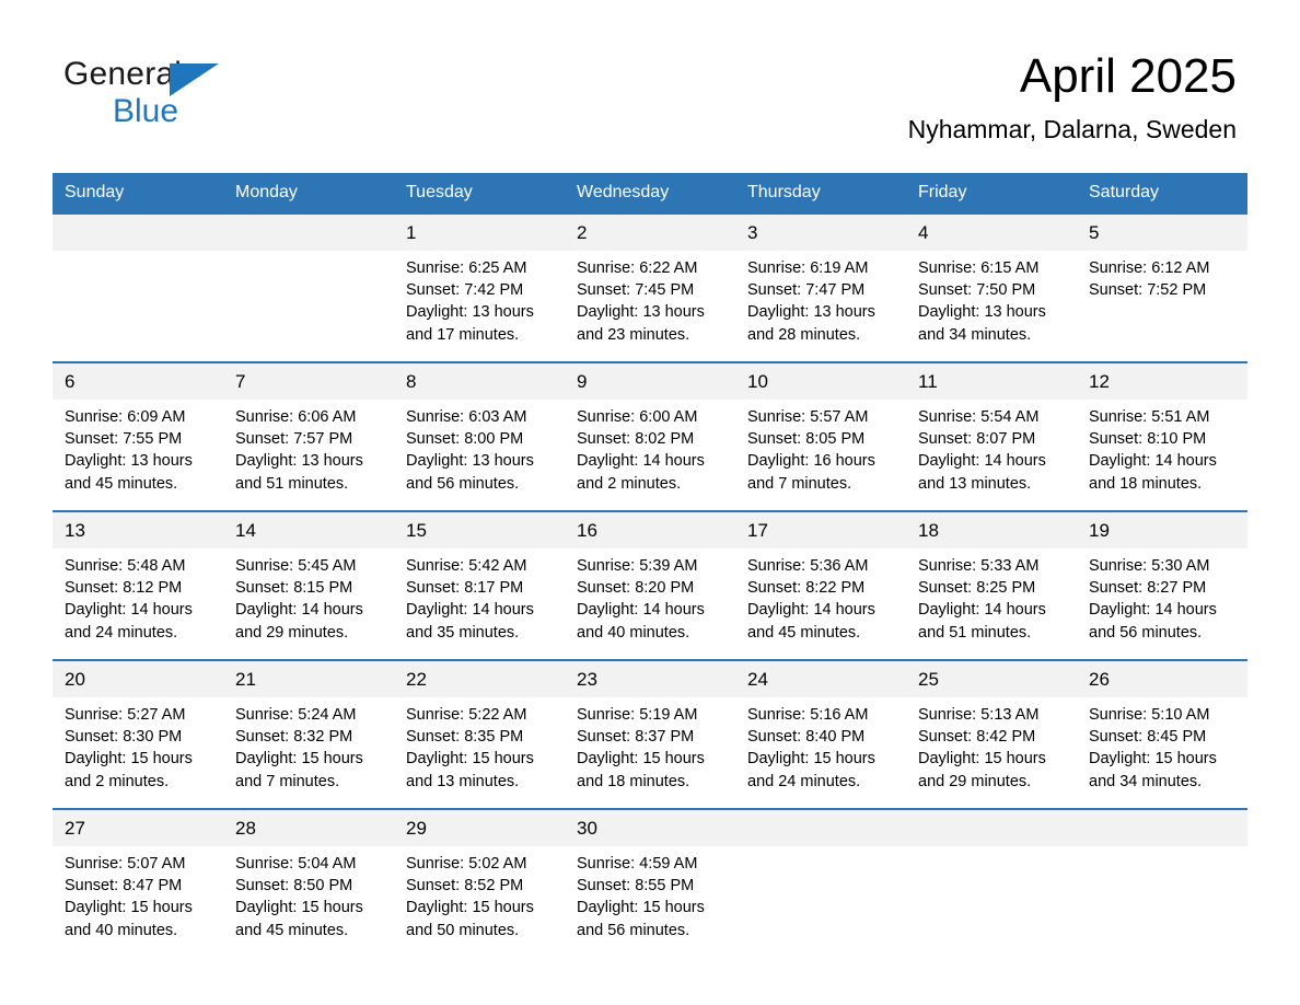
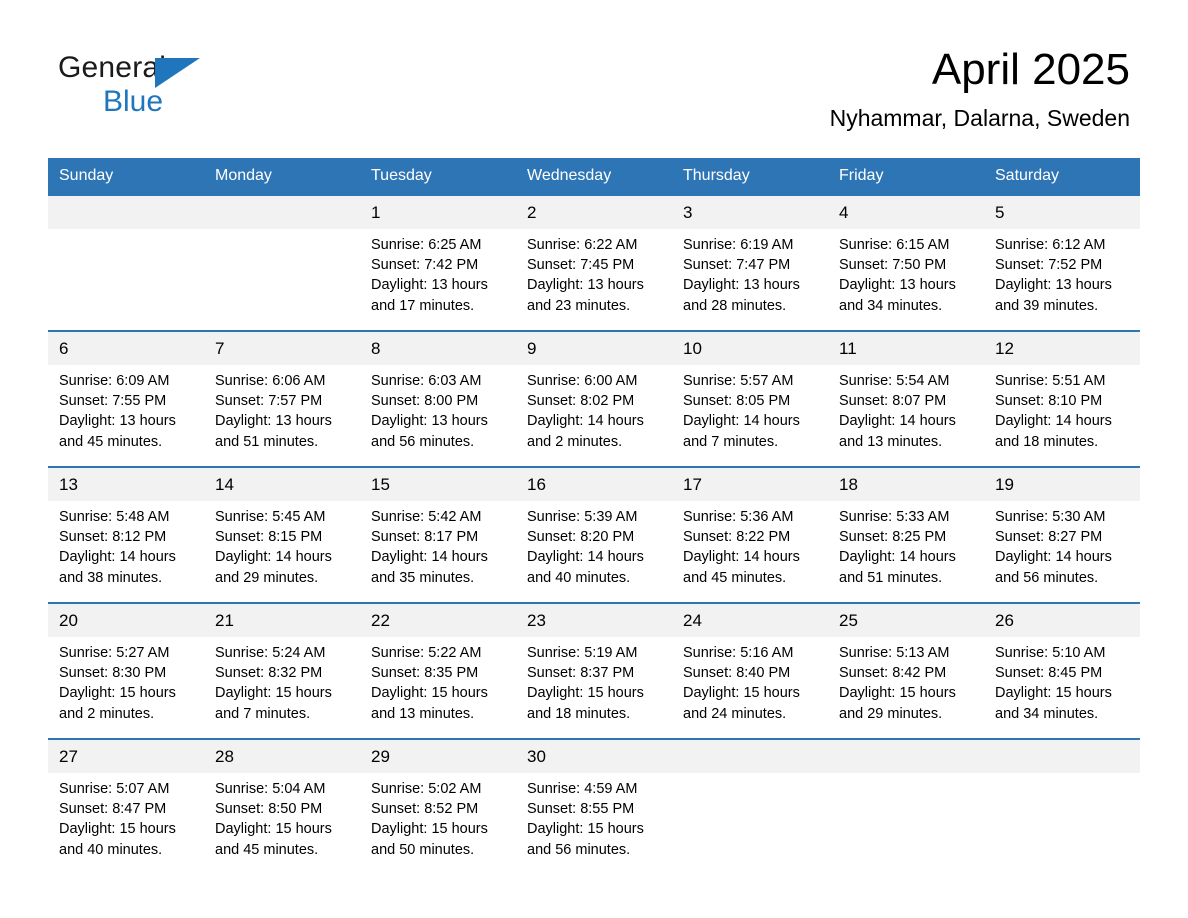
  General
  Blue
  April 2025
  Nyhammar, Dalarna, Sweden
  Sunday
  Monday
  Tuesday
  Wednesday
  Thursday
  Friday
  Saturday
  1
  2
  3
  4
  5
  Sunrise: 6:25 AM
  Sunset: 7:42 PM
  Daylight: 13 hours and 17 minutes.
  Sunrise: 6:22 AM
  Sunset: 7:45 PM
  Daylight: 13 hours and 23 minutes.
  Sunrise: 6:19 AM
  Sunset: 7:47 PM
  Daylight: 13 hours and 28 minutes.
  Sunrise: 6:15 AM
  Sunset: 7:50 PM
  Daylight: 13 hours and 34 minutes.
  Sunrise: 6:12 AM
  Sunset: 7:52 PM
+ Daylight: 13 hours and 39 minutes.
  6
  7
  8
  9
  10
  11
  12
  Sunrise: 6:09 AM
  Sunset: 7:55 PM
  Daylight: 13 hours and 45 minutes.
  Sunrise: 6:06 AM
  Sunset: 7:57 PM
  Daylight: 13 hours and 51 minutes.
  Sunrise: 6:03 AM
  Sunset: 8:00 PM
  Daylight: 13 hours and 56 minutes.
  Sunrise: 6:00 AM
  Sunset: 8:02 PM
  Daylight: 14 hours and 2 minutes.
  Sunrise: 5:57 AM
  Sunset: 8:05 PM
- Daylight: 16 hours and 7 minutes.
+ Daylight: 14 hours and 7 minutes.
  Sunrise: 5:54 AM
  Sunset: 8:07 PM
  Daylight: 14 hours and 13 minutes.
  Sunrise: 5:51 AM
  Sunset: 8:10 PM
  Daylight: 14 hours and 18 minutes.
  13
  14
  15
  16
  17
  18
  19
  Sunrise: 5:48 AM
  Sunset: 8:12 PM
- Daylight: 14 hours and 24 minutes.
+ Daylight: 14 hours and 38 minutes.
  Sunrise: 5:45 AM
  Sunset: 8:15 PM
  Daylight: 14 hours and 29 minutes.
  Sunrise: 5:42 AM
  Sunset: 8:17 PM
  Daylight: 14 hours and 35 minutes.
  Sunrise: 5:39 AM
  Sunset: 8:20 PM
  Daylight: 14 hours and 40 minutes.
  Sunrise: 5:36 AM
  Sunset: 8:22 PM
  Daylight: 14 hours and 45 minutes.
  Sunrise: 5:33 AM
  Sunset: 8:25 PM
  Daylight: 14 hours and 51 minutes.
  Sunrise: 5:30 AM
  Sunset: 8:27 PM
  Daylight: 14 hours and 56 minutes.
  20
  21
  22
  23
  24
  25
  26
  Sunrise: 5:27 AM
  Sunset: 8:30 PM
  Daylight: 15 hours and 2 minutes.
  Sunrise: 5:24 AM
  Sunset: 8:32 PM
  Daylight: 15 hours and 7 minutes.
  Sunrise: 5:22 AM
  Sunset: 8:35 PM
  Daylight: 15 hours and 13 minutes.
  Sunrise: 5:19 AM
  Sunset: 8:37 PM
  Daylight: 15 hours and 18 minutes.
  Sunrise: 5:16 AM
  Sunset: 8:40 PM
  Daylight: 15 hours and 24 minutes.
  Sunrise: 5:13 AM
  Sunset: 8:42 PM
  Daylight: 15 hours and 29 minutes.
  Sunrise: 5:10 AM
  Sunset: 8:45 PM
  Daylight: 15 hours and 34 minutes.
  27
  28
  29
  30
  Sunrise: 5:07 AM
  Sunset: 8:47 PM
  Daylight: 15 hours and 40 minutes.
  Sunrise: 5:04 AM
  Sunset: 8:50 PM
  Daylight: 15 hours and 45 minutes.
  Sunrise: 5:02 AM
  Sunset: 8:52 PM
  Daylight: 15 hours and 50 minutes.
  Sunrise: 4:59 AM
  Sunset: 8:55 PM
  Daylight: 15 hours and 56 minutes.
